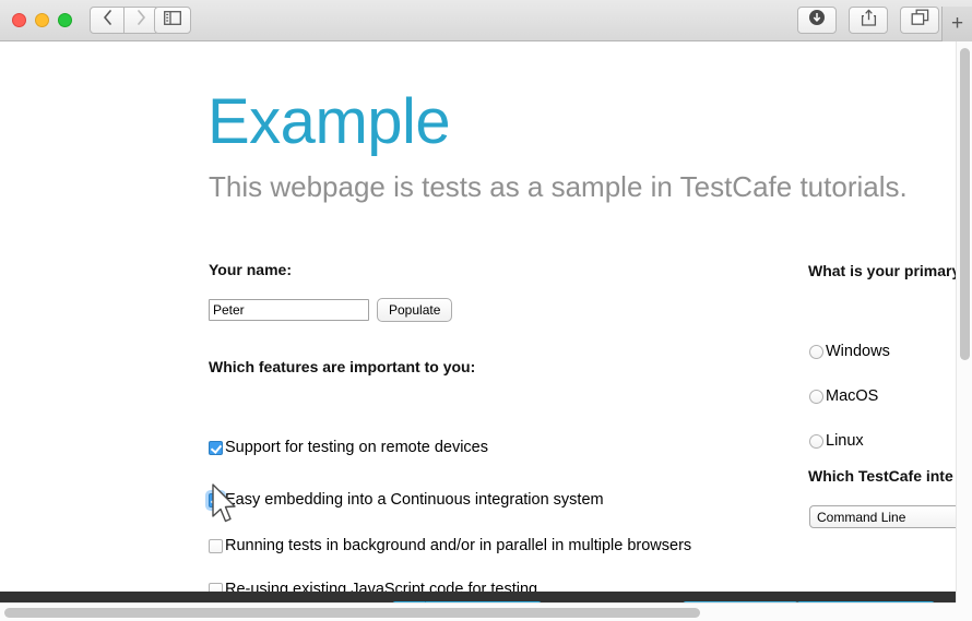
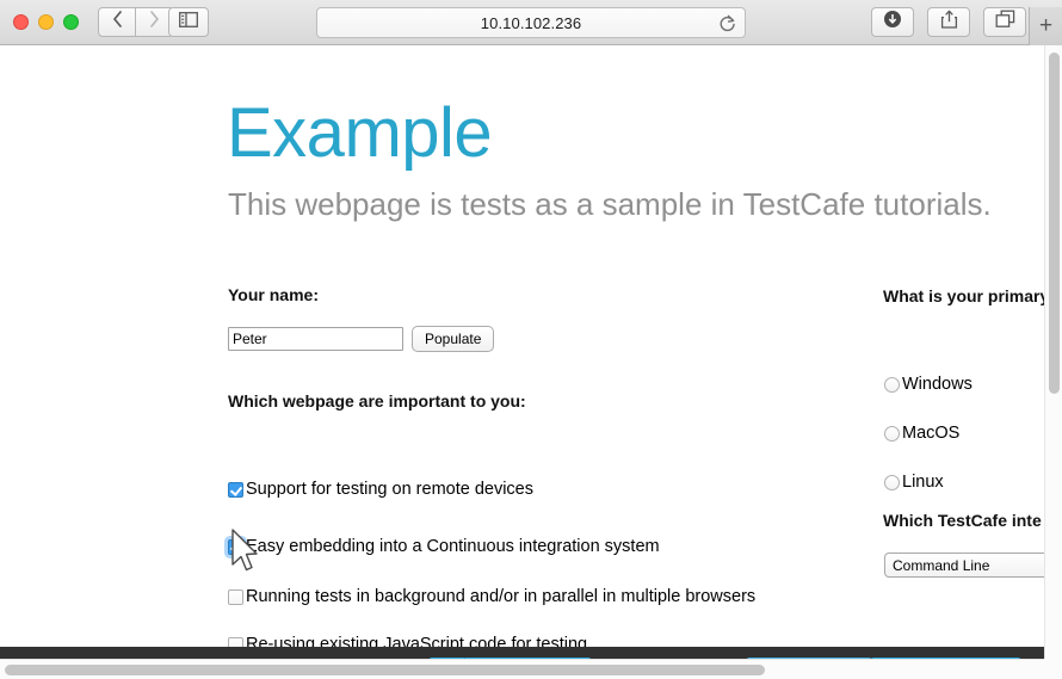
+ 10.10.102.236
  +
  Example
  This webpage is tests as a sample in TestCafe tutorials.
  Your name:
  Peter
  Populate
- Which features are important to you:
+ Which webpage are important to you:
  Support for testing on remote devices
  Easy embedding into a Continuous integration system
  Running tests in background and/or in parallel in multiple browsers
  Re-using existing JavaScript code for testing
  What is your primar
  Windows
  MacOS
  Linux
  Which TestCafe inte
  Command Line
